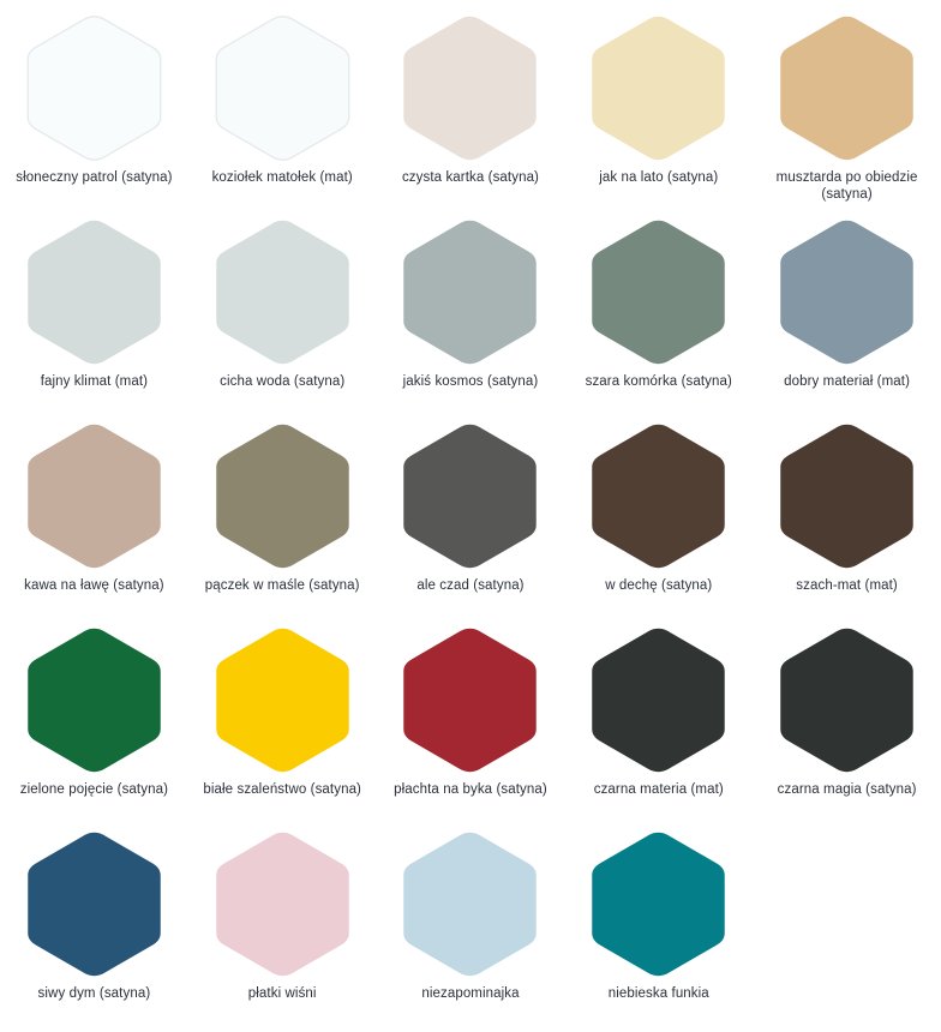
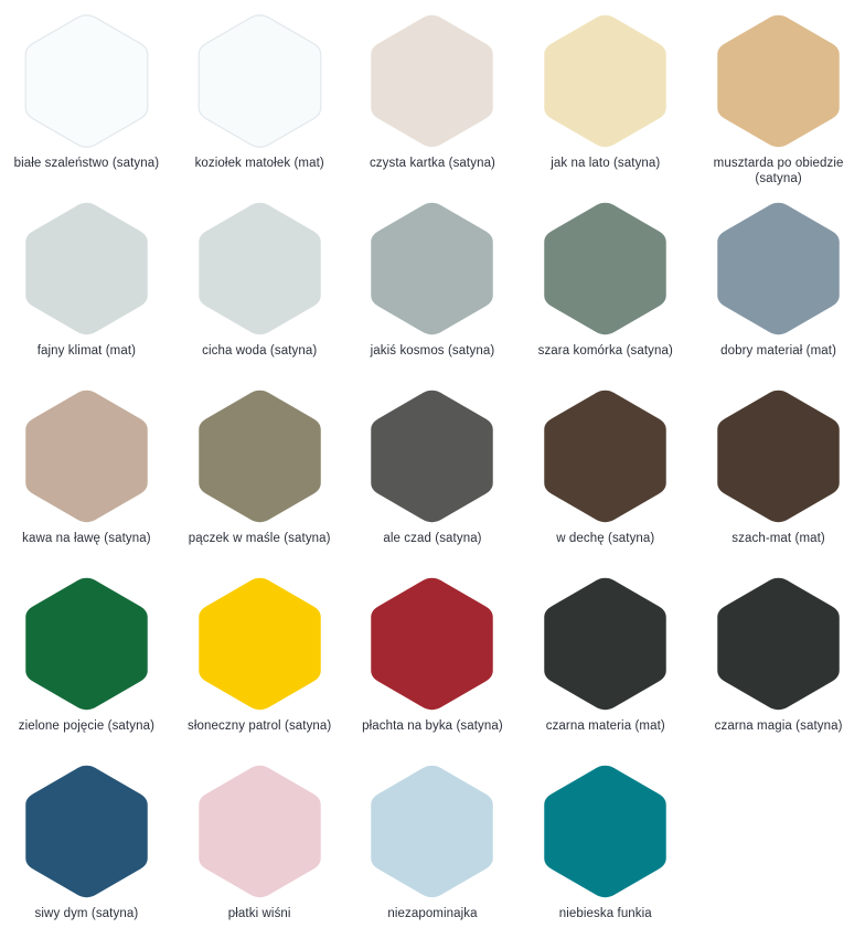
- słoneczny patrol (satyna)
+ białe szaleństwo (satyna)
  koziołek matołek (mat)
  czysta kartka (satyna)
  jak na lato (satyna)
  musztarda po obiedzie (satyna)
  fajny klimat (mat)
  cicha woda (satyna)
  jakiś kosmos (satyna)
  szara komórka (satyna)
  dobry materiał (mat)
  kawa na ławę (satyna)
  pączek w maśle (satyna)
  ale czad (satyna)
  w dechę (satyna)
  szach-mat (mat)
  zielone pojęcie (satyna)
- białe szaleństwo (satyna)
+ słoneczny patrol (satyna)
  płachta na byka (satyna)
  czarna materia (mat)
  czarna magia (satyna)
  siwy dym (satyna)
  płatki wiśni
  niezapominajka
  niebieska funkia
